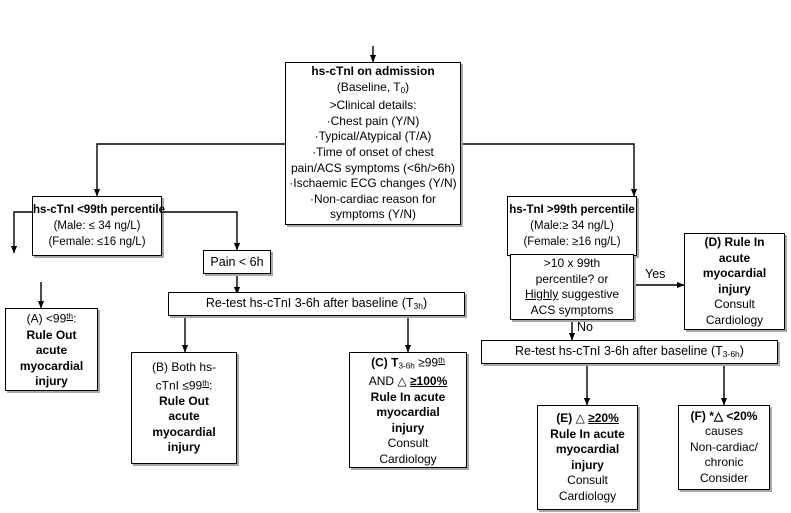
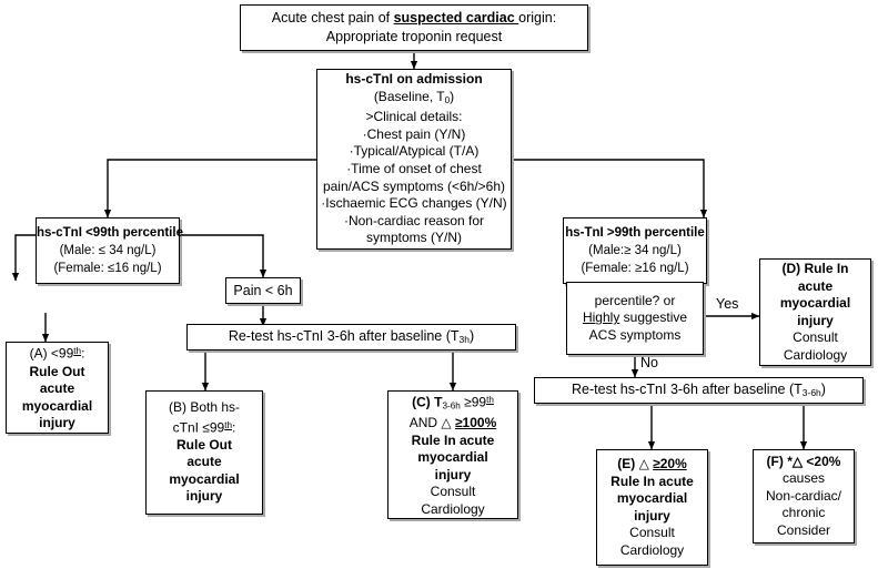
+ Acute chest pain of suspected cardiac origin:
+ Appropriate troponin request
  hs-cTnI on admission
  (Baseline, T0)
  >Clinical details:
  ·Chest pain (Y/N)
  ·Typical/Atypical (T/A)
  ·Time of onset of chest
  pain/ACS symptoms (<6h/>6h)
  ·Ischaemic ECG changes (Y/N)
  ·Non-cardiac reason for
  symptoms (Y/N)
  hs-cTnI <99th percentile
  (Male: ≤ 34 ng/L)
  (Female: ≤16 ng/L)
  hs-TnI >99th percentile
  (Male:≥ 34 ng/L)
  (Female: ≥16 ng/L)
  Pain < 6h
  Re-test hs-cTnI 3-6h after baseline (T3h)
- >10 x 99th
  percentile? or
  Highly suggestive
  ACS symptoms
  Yes
  No
  Re-test hs-cTnI 3-6h after baseline (T3-6h)
  (A) <99th:
  Rule Out
  acute
  myocardial
  injury
  (B) Both hs-
  cTnI ≤99th:
  Rule Out
  acute
  myocardial
  injury
  (C) T3-6h ≥99th
  AND △ ≥100%
  Rule In acute
  myocardial
  injury
  Consult
  Cardiology
  (D) Rule In
  acute
  myocardial
  injury
  Consult
  Cardiology
  (E) △ ≥20%
  Rule In acute
  myocardial
  injury
  Consult
  Cardiology
  (F) *△ <20%
  causes
  Non-cardiac/
  chronic
  Consider
